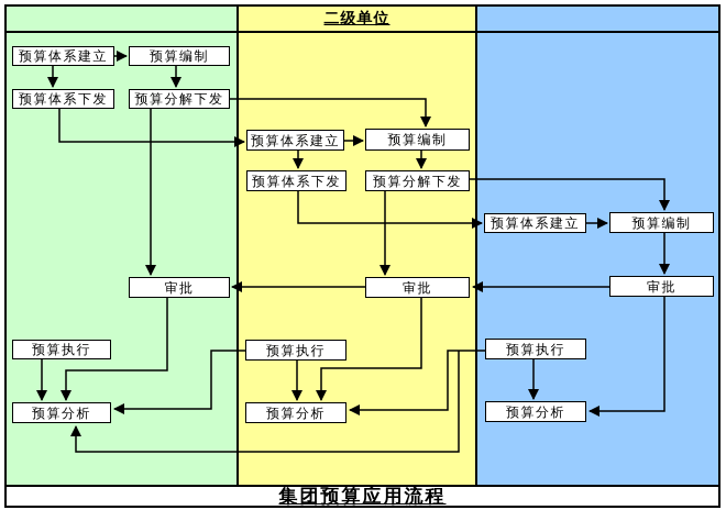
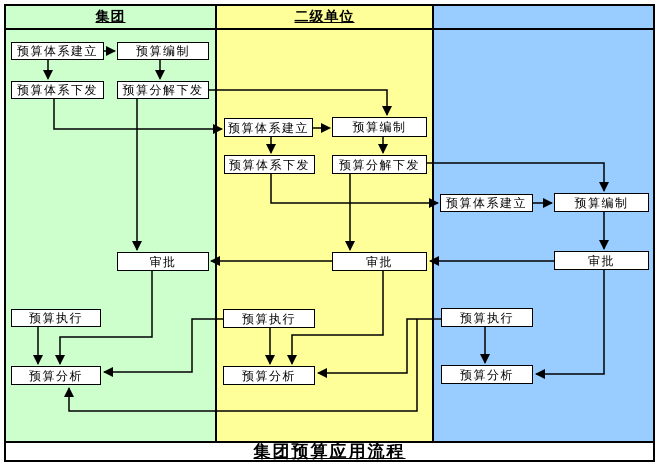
+ 集团
  二级单位
  预算体系建立
  预算编制
  预算体系下发
  预算分解下发
  审批
  预算执行
  预算分析
  预算体系建立
  预算编制
  预算体系下发
  预算分解下发
  审批
  预算执行
  预算分析
  预算体系建立
  预算编制
  审批
  预算执行
  预算分析
  集团预算应用流程
